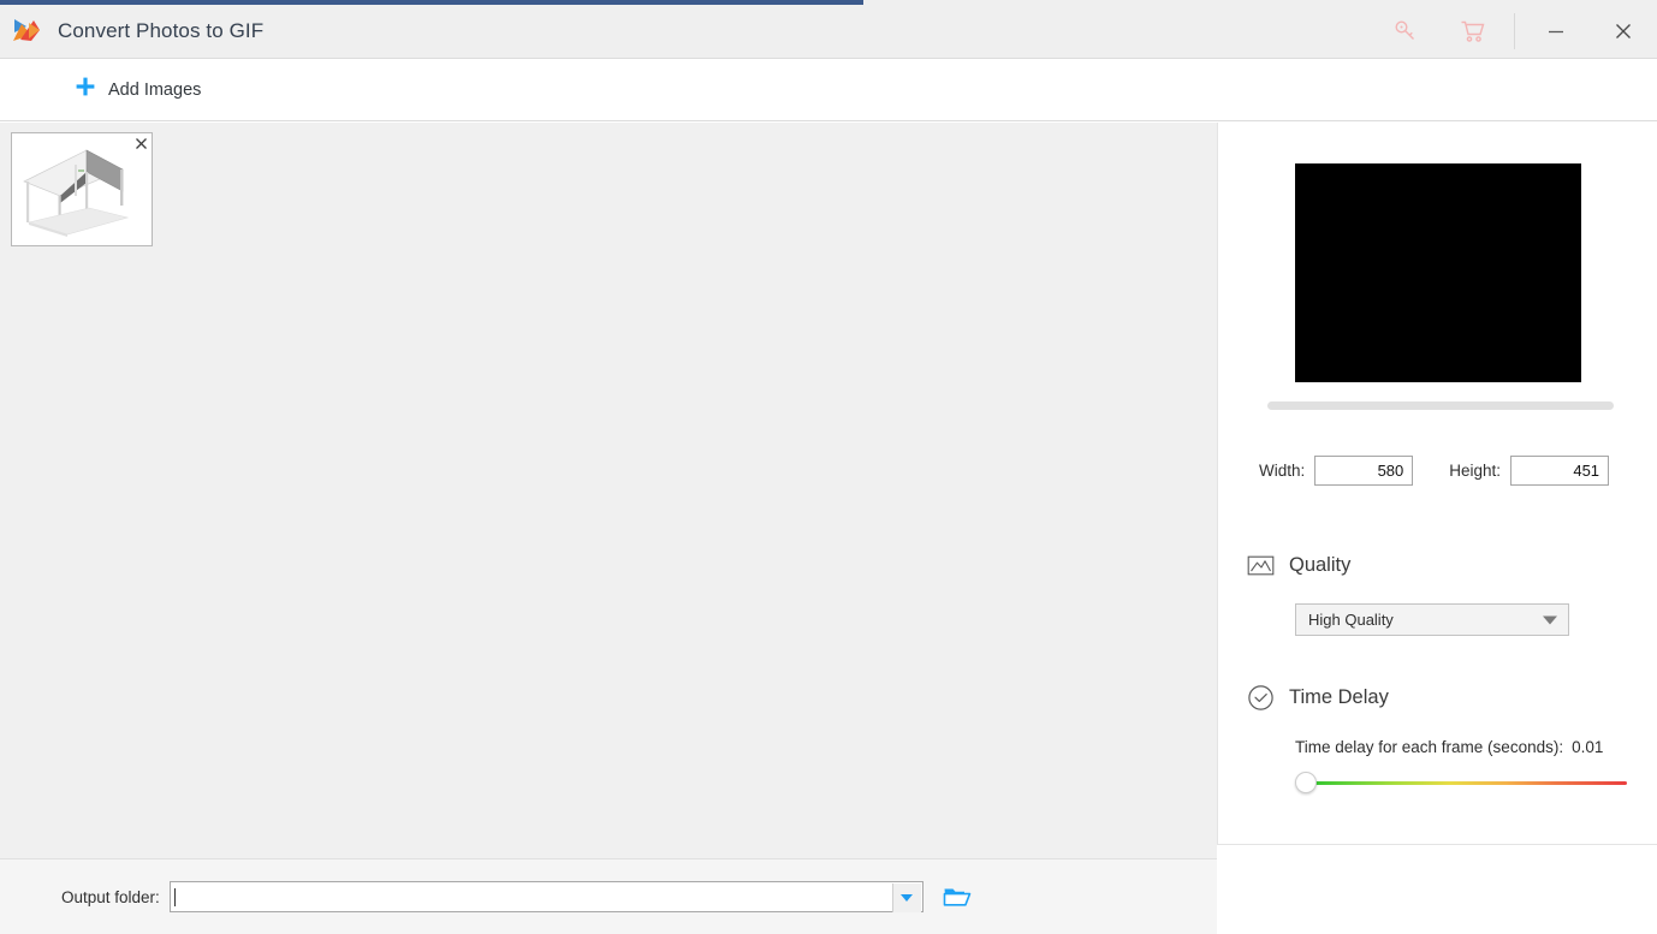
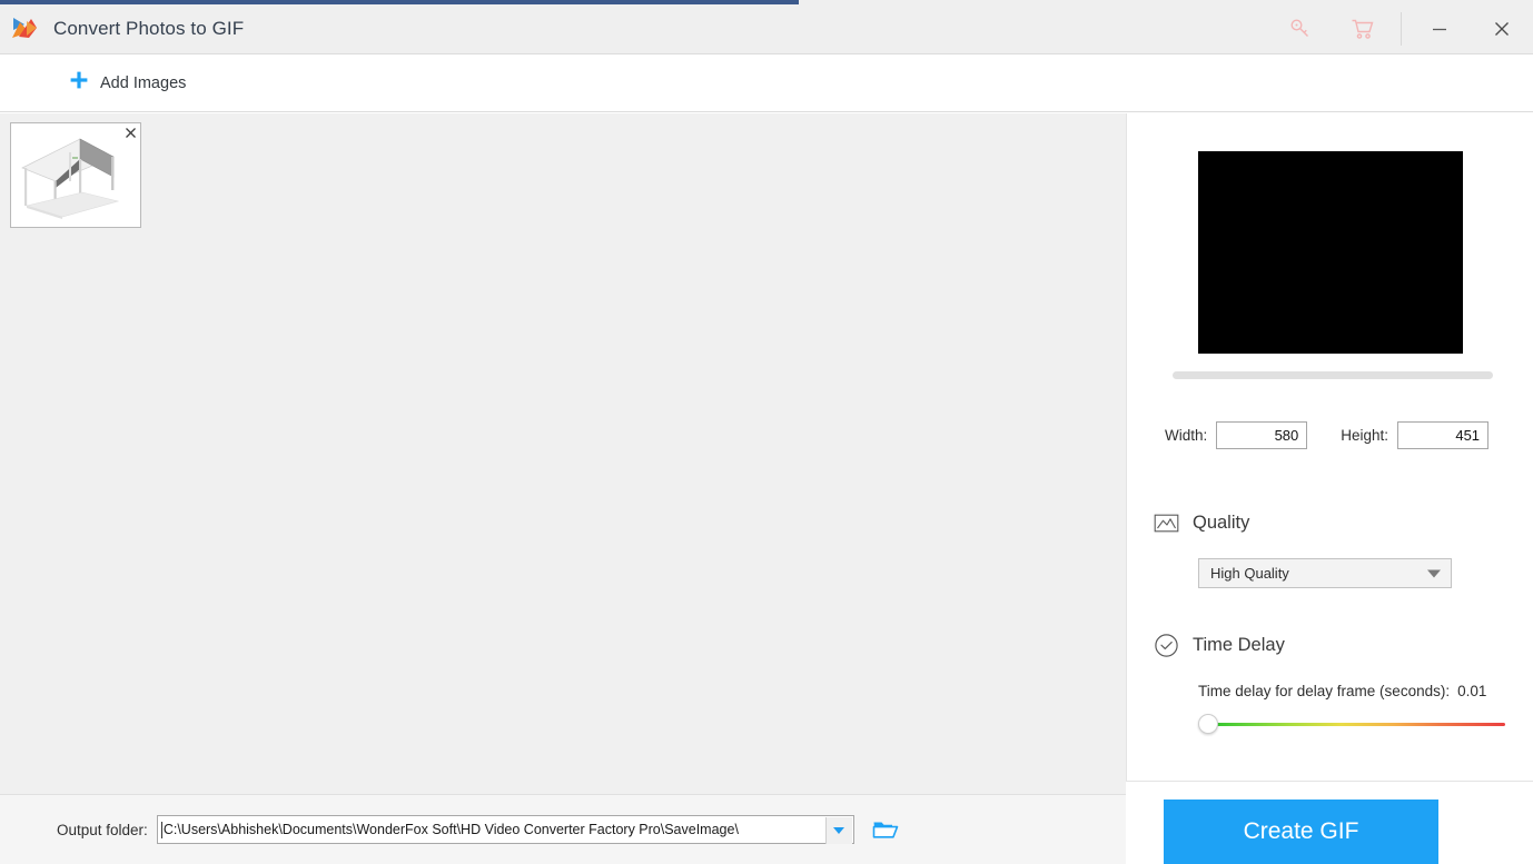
  Convert Photos to GIF
  Add Images
  Width:
  580
  Height:
  451
  Quality
  High Quality
  Time Delay
- Time delay for each frame (seconds): 0.01
+ Time delay for delay frame (seconds): 0.01
  Output folder:
+ C:\Users\Abhishek\Documents\WonderFox Soft\HD Video Converter Factory Pro\SaveImage\
+ Create GIF
